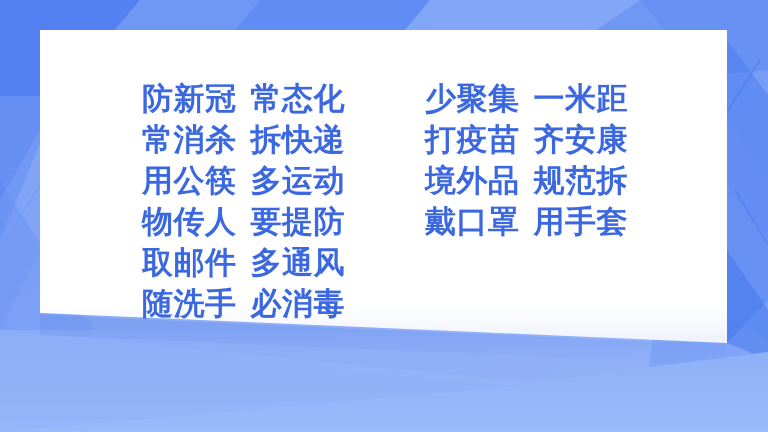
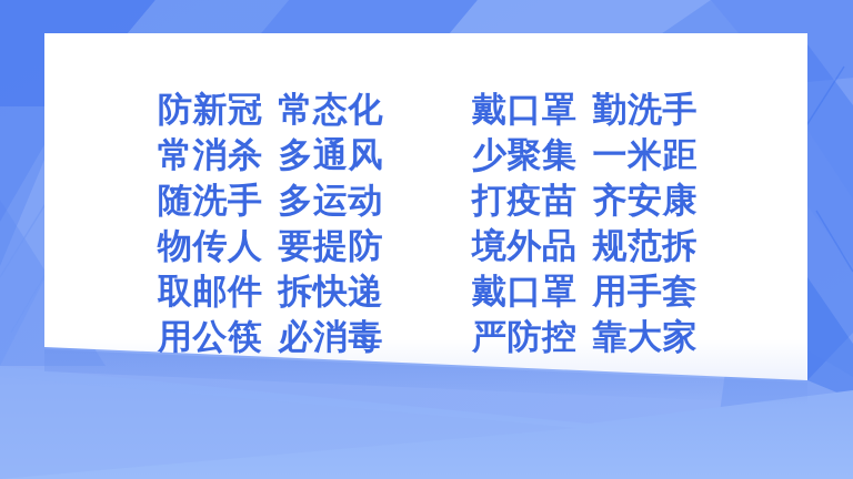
  防新冠 常态化
- 常消杀 拆快递
+ 常消杀 多通风
- 用公筷 多运动
+ 随洗手 多运动
  物传人 要提防
- 取邮件 多通风
+ 取邮件 拆快递
- 随洗手 必消毒
+ 用公筷 必消毒
+ 戴口罩 勤洗手
  少聚集 一米距
  打疫苗 齐安康
  境外品 规范拆
  戴口罩 用手套
+ 严防控 靠大家
